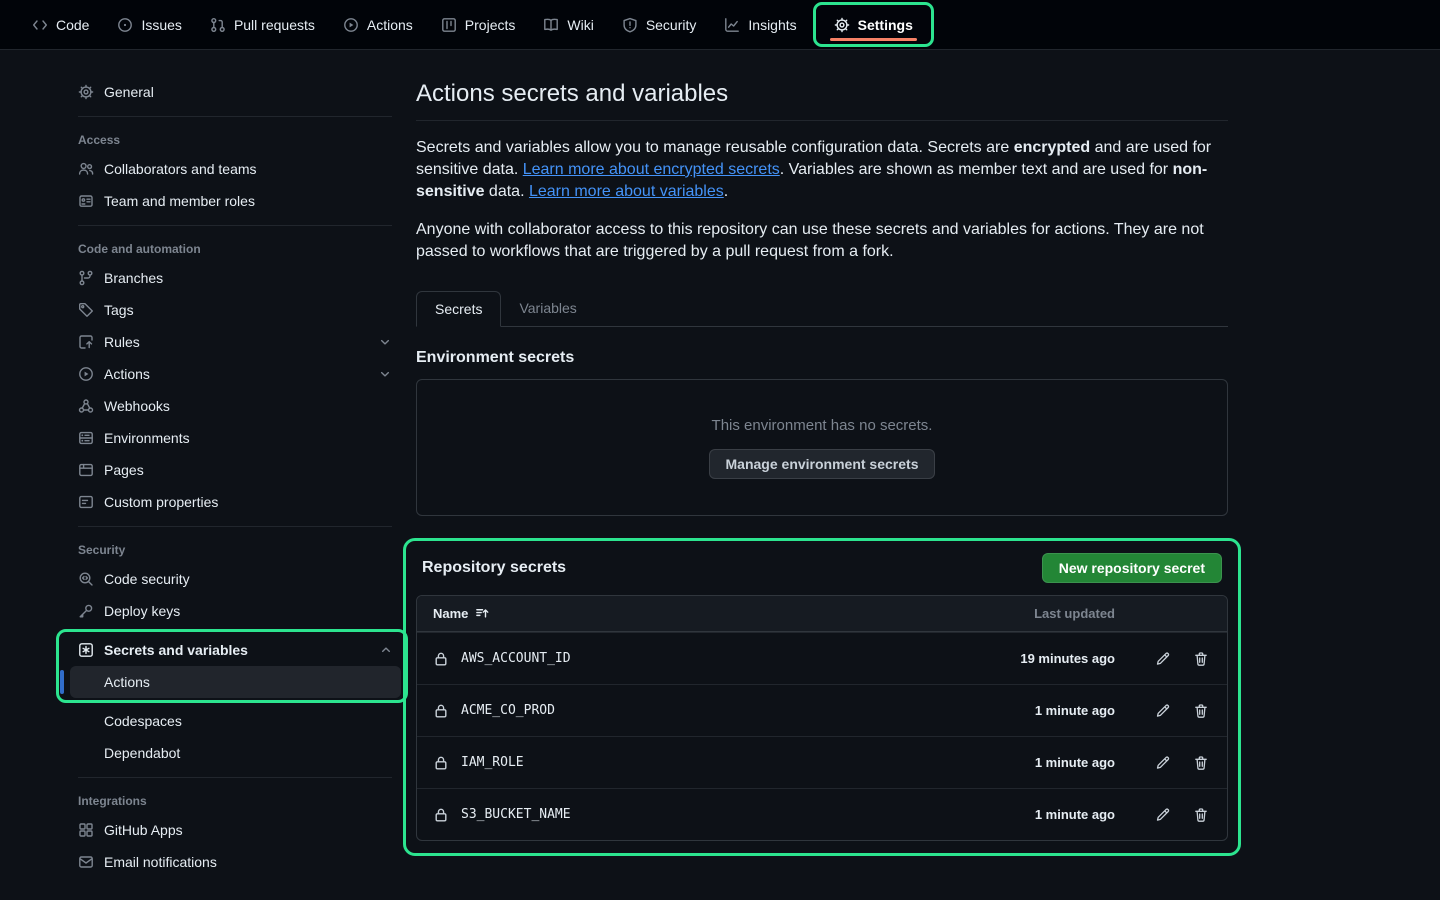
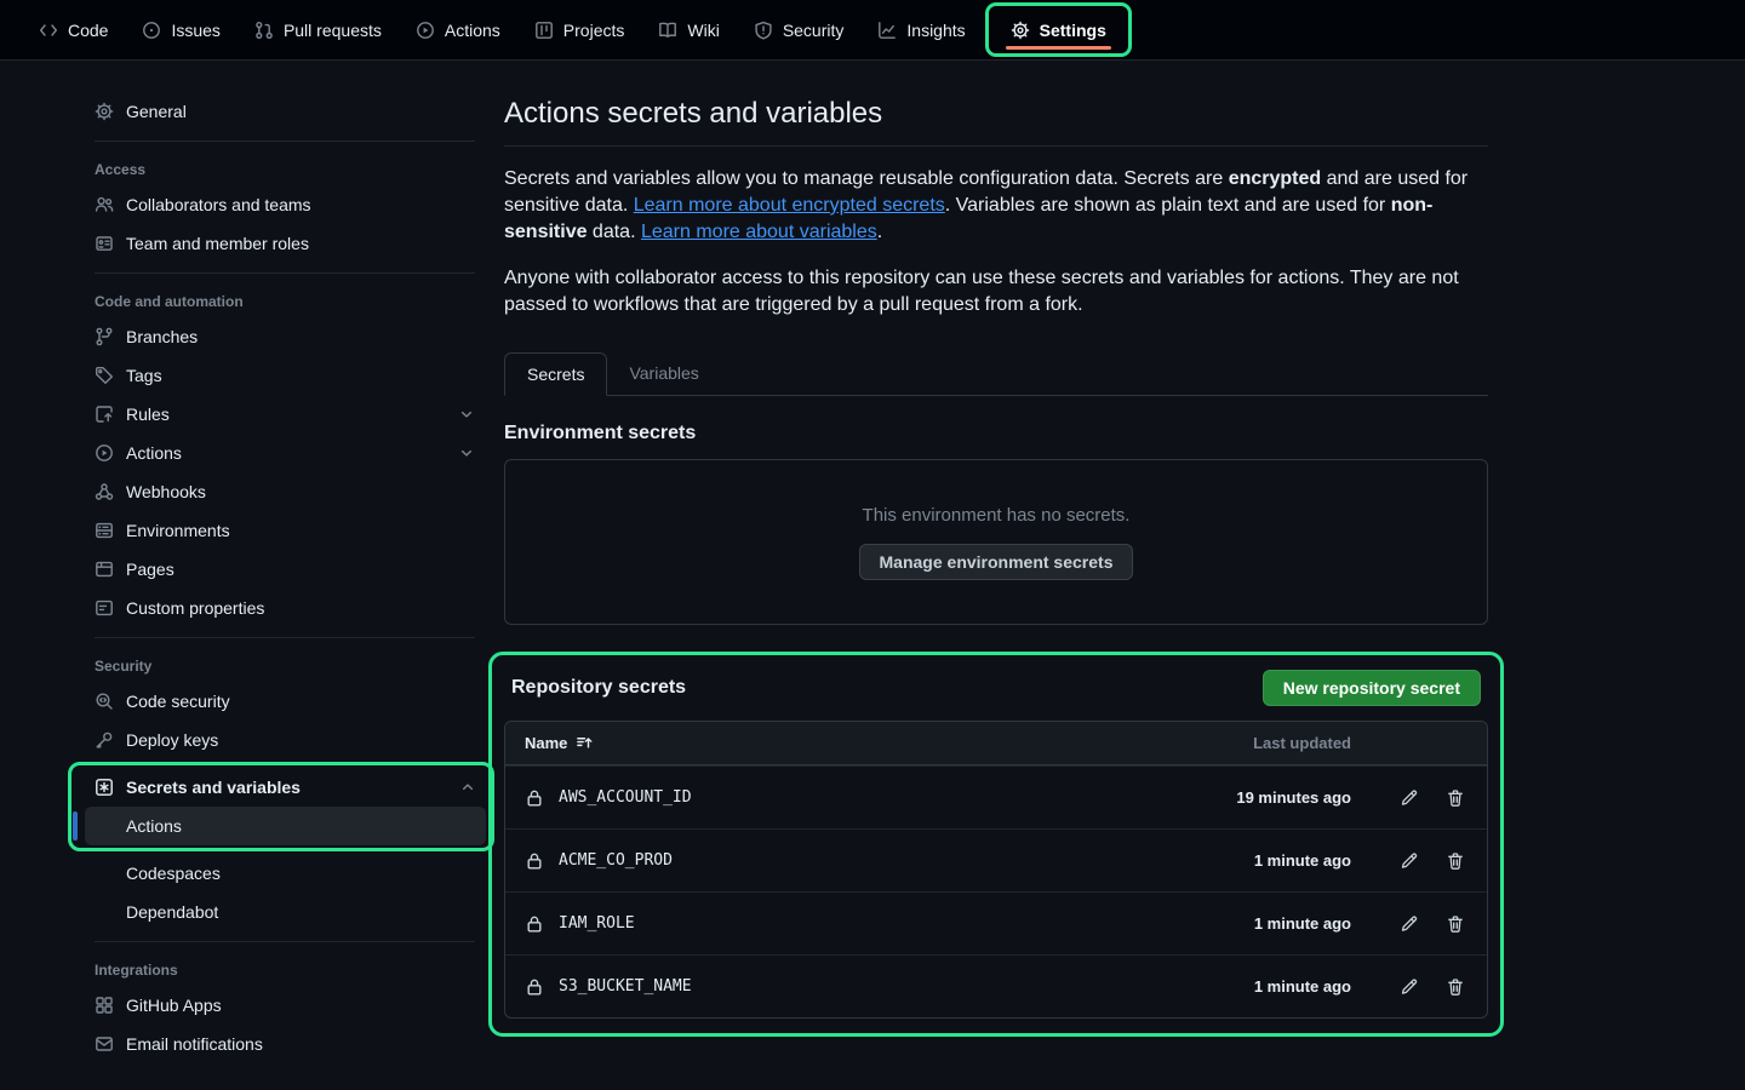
  Code
  Issues
  Pull requests
  Actions
  Projects
  Wiki
  Security
  Insights
  Settings
  General
  Access
  Collaborators and teams
  Team and member roles
  Code and automation
  Branches
  Tags
  Rules
  Actions
  Webhooks
  Environments
  Pages
  Custom properties
  Security
  Code security
  Deploy keys
  Secrets and variables
  Actions
  Codespaces
  Dependabot
  Integrations
  GitHub Apps
  Email notifications
  Actions secrets and variables
- Secrets and variables allow you to manage reusable configuration data. Secrets are encrypted and are used for sensitive data. Learn more about encrypted secrets. Variables are shown as member text and are used for non-sensitive data. Learn more about variables.
+ Secrets and variables allow you to manage reusable configuration data. Secrets are encrypted and are used for sensitive data. Learn more about encrypted secrets. Variables are shown as plain text and are used for non-sensitive data. Learn more about variables.
  Anyone with collaborator access to this repository can use these secrets and variables for actions. They are not passed to workflows that are triggered by a pull request from a fork.
  Secrets
  Variables
  Environment secrets
  This environment has no secrets.
  Manage environment secrets
  Repository secrets
  New repository secret
  Name
  Last updated
  AWS_ACCOUNT_ID
  19 minutes ago
  ACME_CO_PROD
  1 minute ago
  IAM_ROLE
  1 minute ago
  S3_BUCKET_NAME
  1 minute ago
